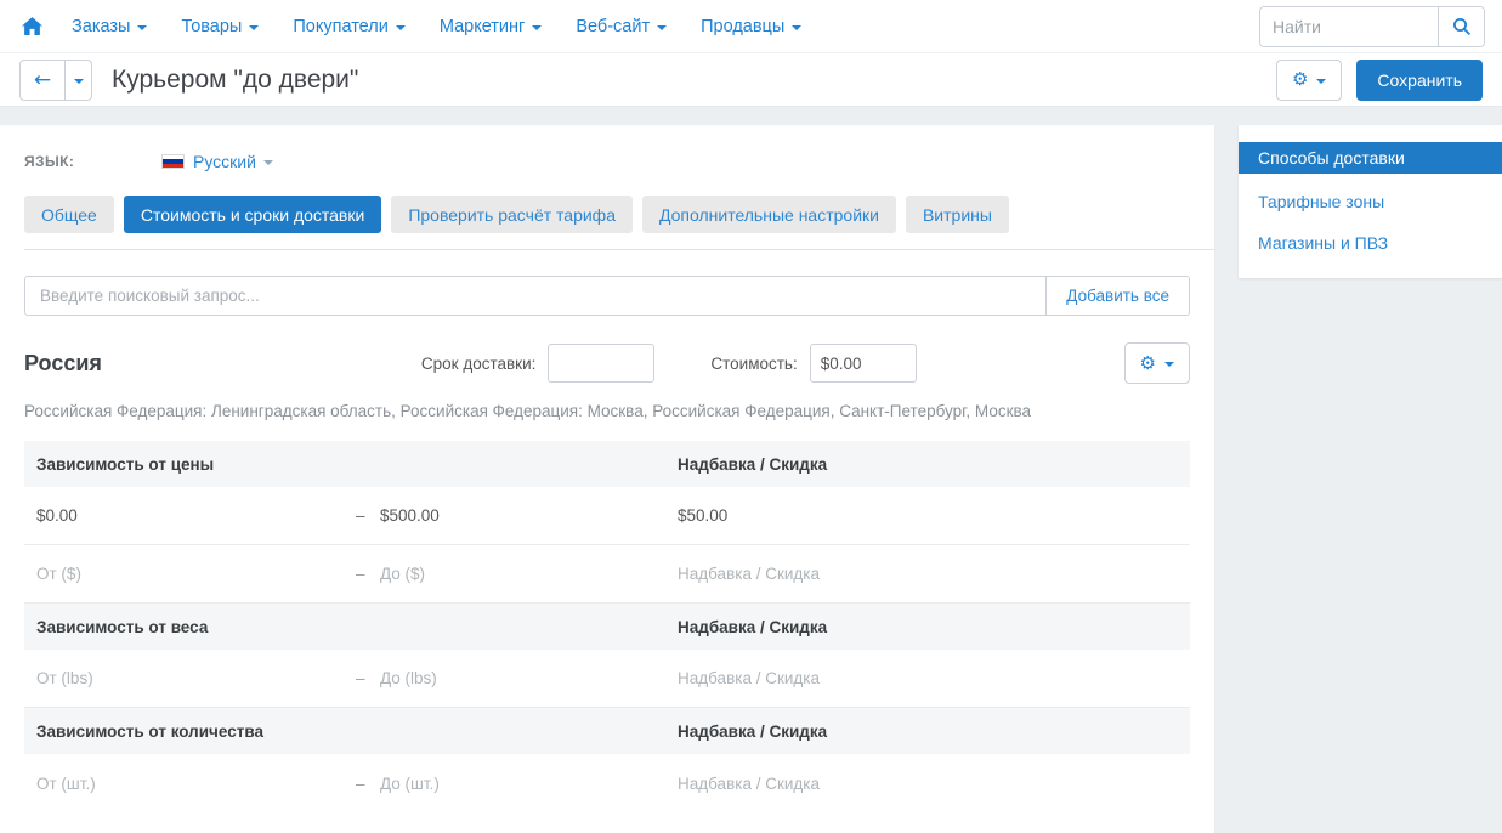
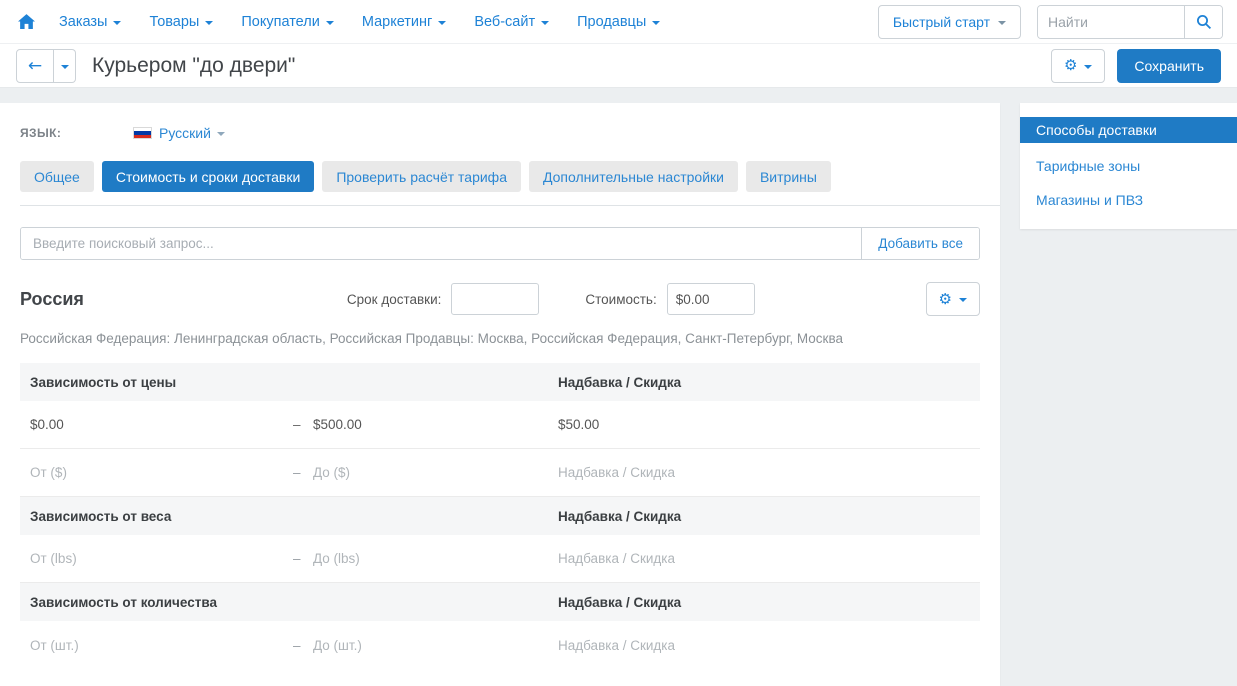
  Заказы
  Товары
  Покупатели
  Маркетинг
  Веб-сайт
  Продавцы
+ Быстрый старт
  Найти
  ←
  Курьером "до двери"
  ⚙
  Сохранить
  ЯЗЫК:
  Русский
  Общее
  Стоимость и сроки доставки
  Проверить расчёт тарифа
  Дополнительные настройки
  Витрины
  Введите поисковый запрос...
  Добавить все
  Россия
  Срок доставки:
  Стоимость:
  $0.00
  ⚙
- Российская Федерация: Ленинградская область, Российская Федерация: Москва, Российская Федерация, Санкт-Петербург, Москва
+ Российская Федерация: Ленинградская область, Российская Продавцы: Москва, Российская Федерация, Санкт-Петербург, Москва
  Зависимость от цены
  Надбавка / Скидка
  $0.00
  –
  $500.00
  $50.00
  От ($)
  –
  До ($)
  Надбавка / Скидка
  Зависимость от веса
  Надбавка / Скидка
  От (lbs)
  –
  До (lbs)
  Надбавка / Скидка
  Зависимость от количества
  Надбавка / Скидка
  От (шт.)
  –
  До (шт.)
  Надбавка / Скидка
  Способы доставки
  Тарифные зоны
  Магазины и ПВЗ
